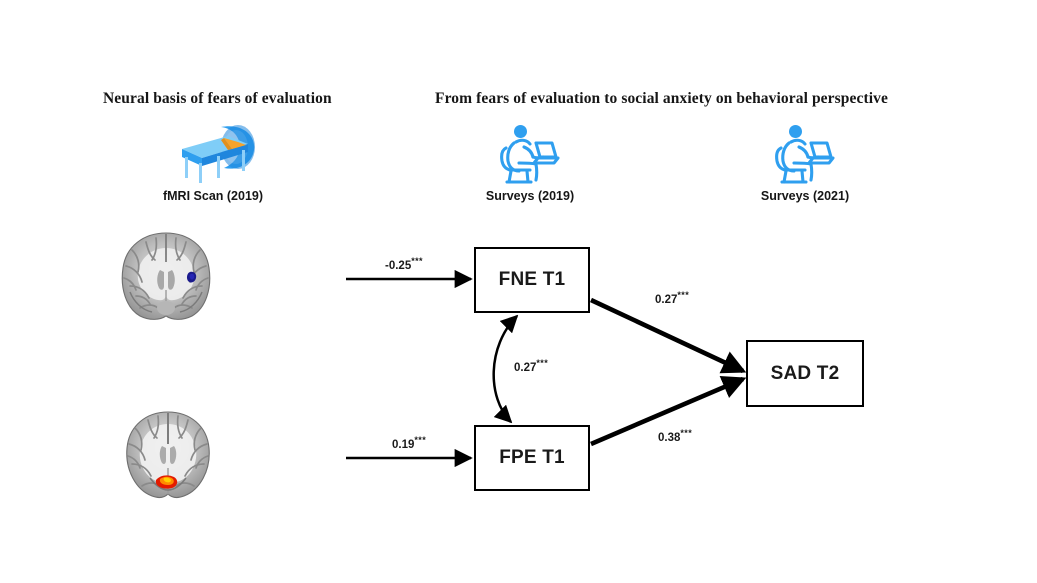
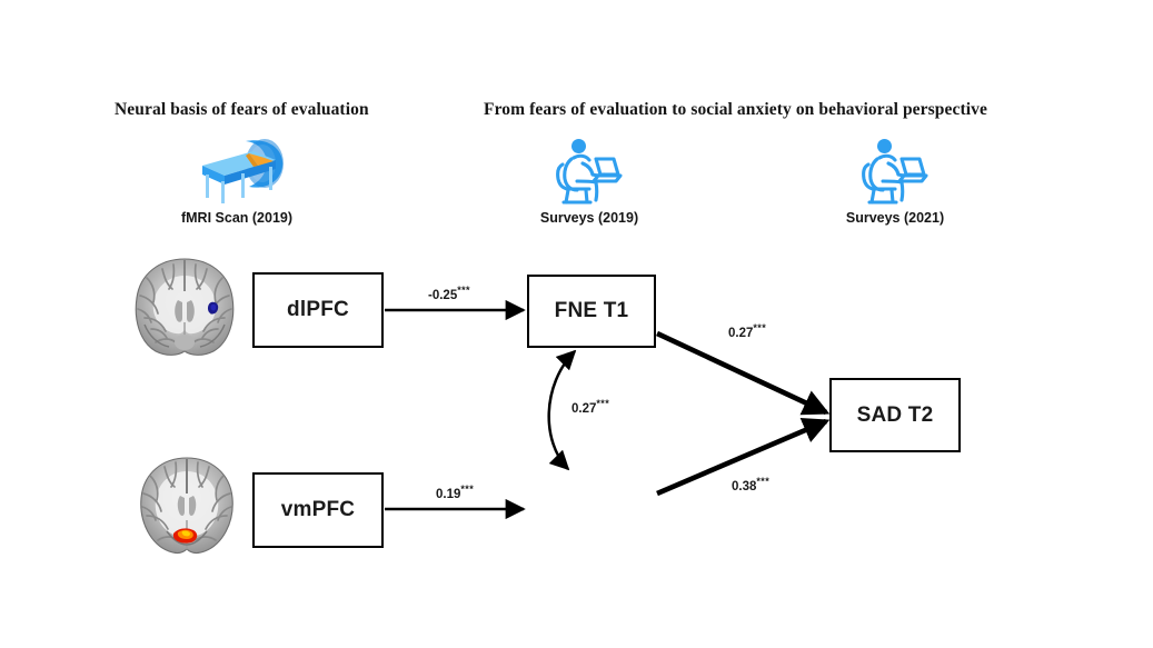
  Neural basis of fears of evaluation
  From fears of evaluation to social anxiety on behavioral perspective
  fMRI Scan (2019)
  Surveys (2019)
  Surveys (2021)
+ dlPFC
+ vmPFC
  FNE T1
- FPE T1
  SAD T2
  -0.25***
  0.19***
  0.27***
  0.27***
  0.38***
